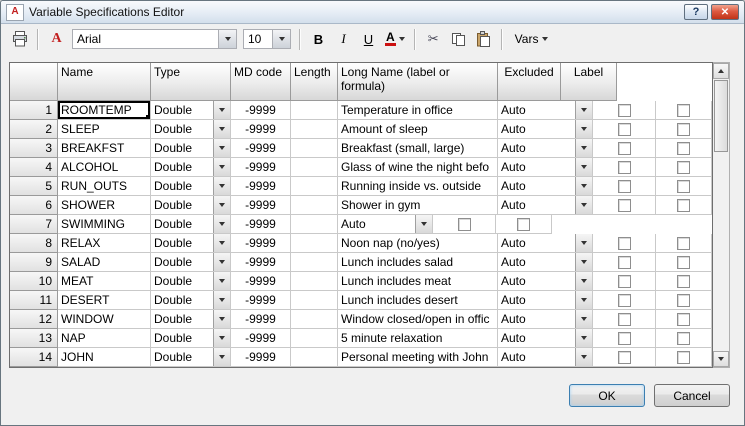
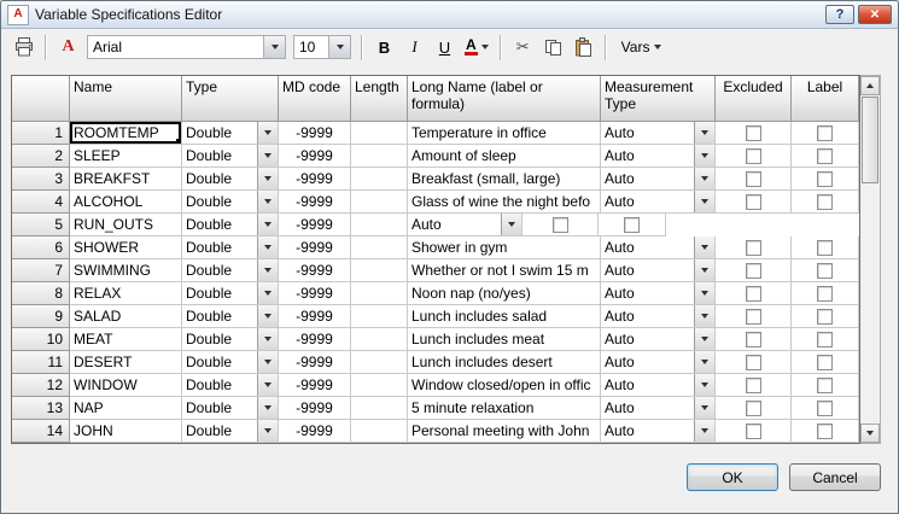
  A
  Variable Specifications Editor
  ?
  ✕
  A
  Arial
  10
  B
  I
  U
  A
  ✂
  Vars
  Name
  Type
  MD code
  Length
  Long Name (label or formula)
+ Measurement Type
  Excluded
  Label
  1
  ROOMTEMP
  Double
  -9999
  Temperature in office
  Auto
  2
  SLEEP
  Double
  -9999
  Amount of sleep
  Auto
  3
  BREAKFST
  Double
  -9999
  Breakfast (small, large)
  Auto
  4
  ALCOHOL
  Double
  -9999
  Glass of wine the night befo
  Auto
  5
  RUN_OUTS
  Double
  -9999
- Running inside vs. outside
  Auto
  6
  SHOWER
  Double
  -9999
  Shower in gym
  Auto
  7
  SWIMMING
  Double
  -9999
+ Whether or not I swim 15 m
  Auto
  8
  RELAX
  Double
  -9999
  Noon nap (no/yes)
  Auto
  9
  SALAD
  Double
  -9999
  Lunch includes salad
  Auto
  10
  MEAT
  Double
  -9999
  Lunch includes meat
  Auto
  11
  DESERT
  Double
  -9999
  Lunch includes desert
  Auto
  12
  WINDOW
  Double
  -9999
  Window closed/open in offic
  Auto
  13
  NAP
  Double
  -9999
  5 minute relaxation
  Auto
  14
  JOHN
  Double
  -9999
  Personal meeting with John
  Auto
  OK
  Cancel
